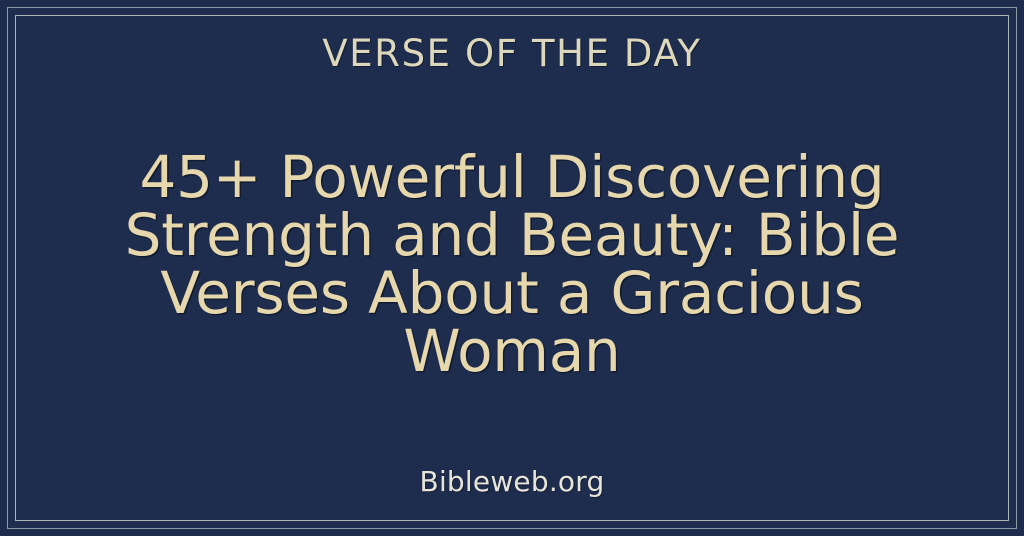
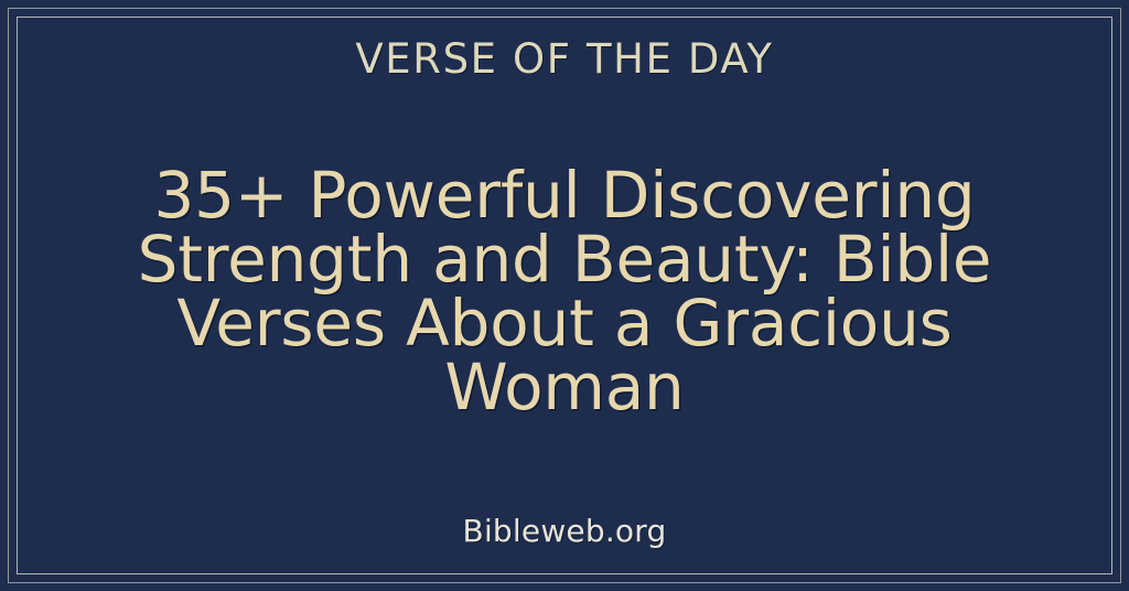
  VERSE OF THE DAY
- 45+ Powerful Discovering Strength and Beauty: Bible Verses About a Gracious Woman
+ 35+ Powerful Discovering Strength and Beauty: Bible Verses About a Gracious Woman
  Bibleweb.org
